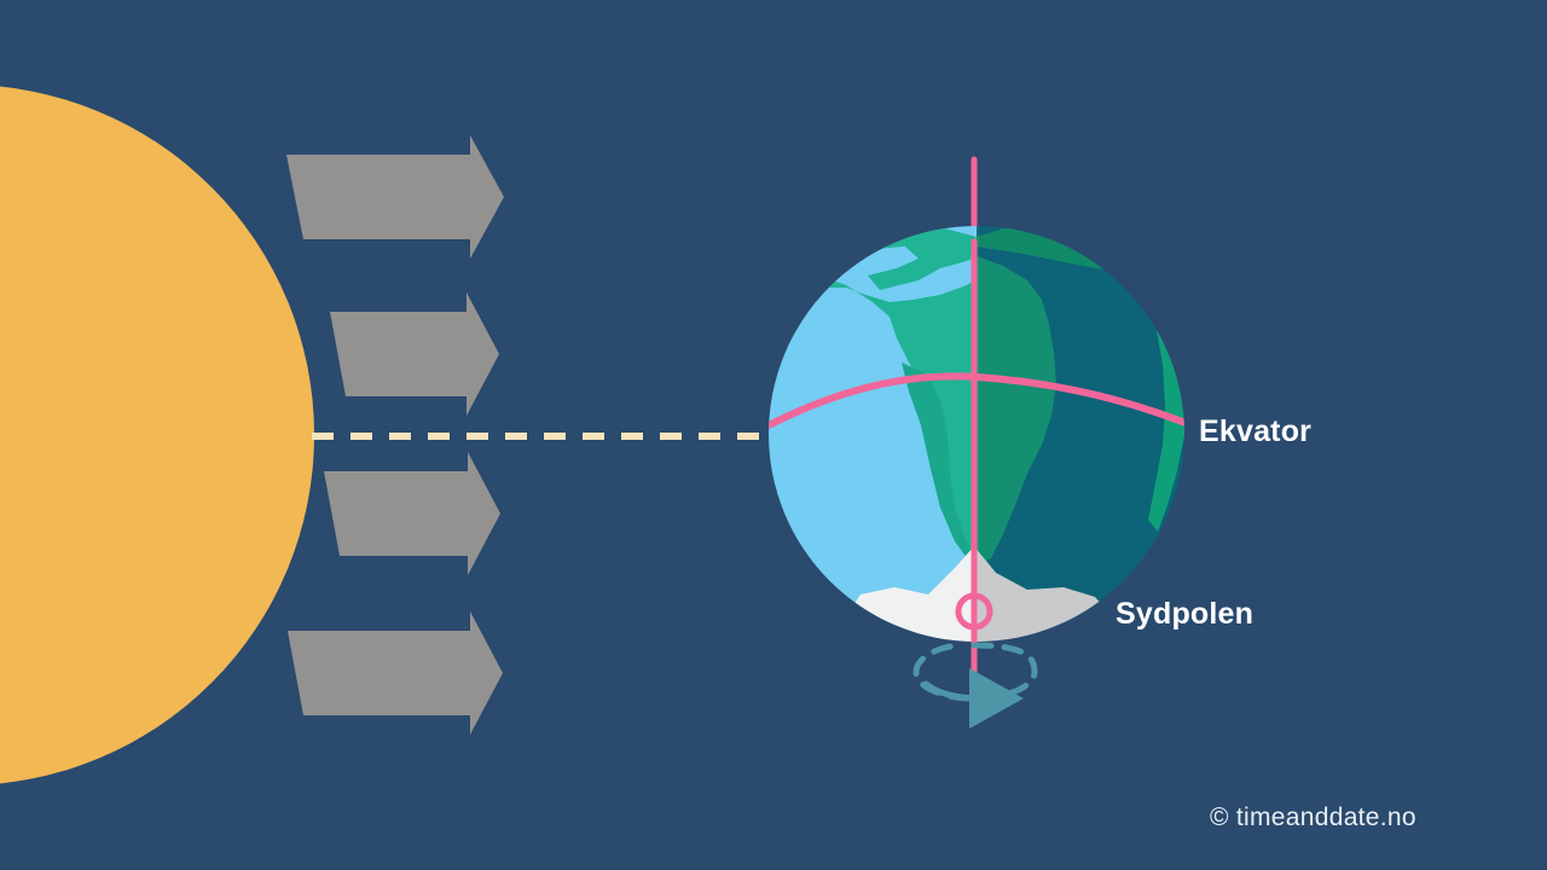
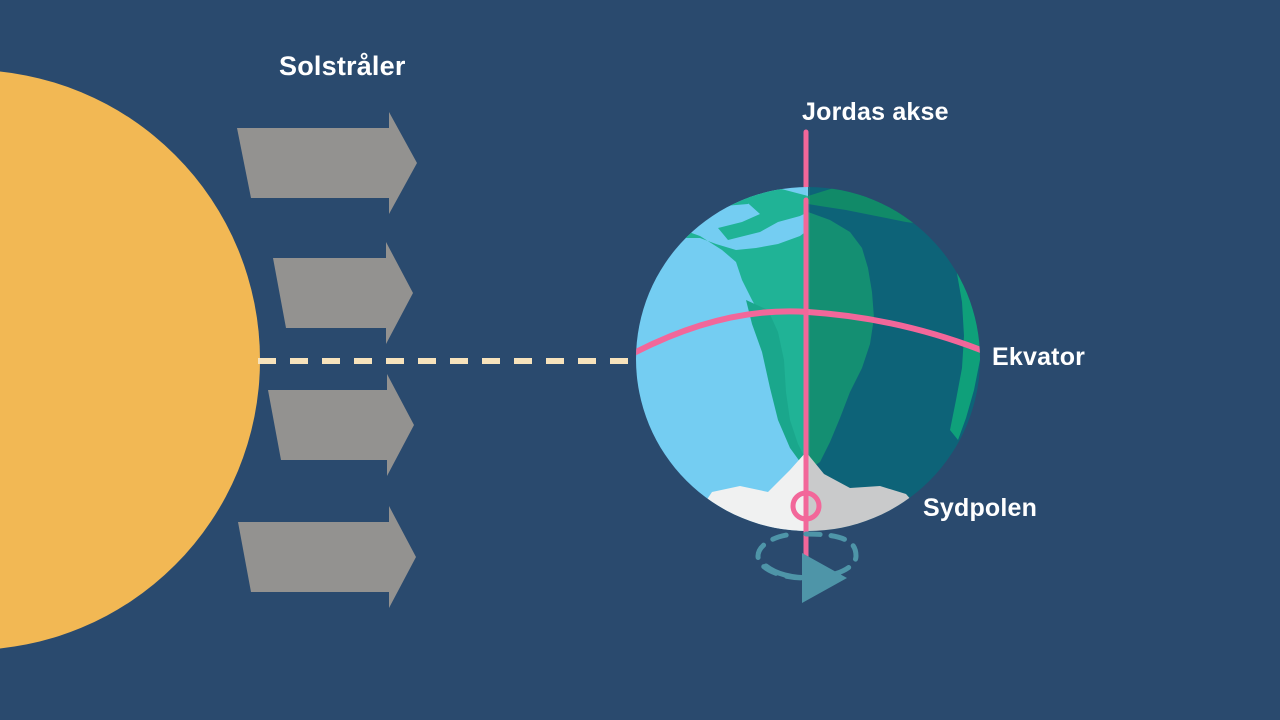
+ Solstråler
+ Jordas akse
  Ekvator
  Sydpolen
- © timeanddate.no
